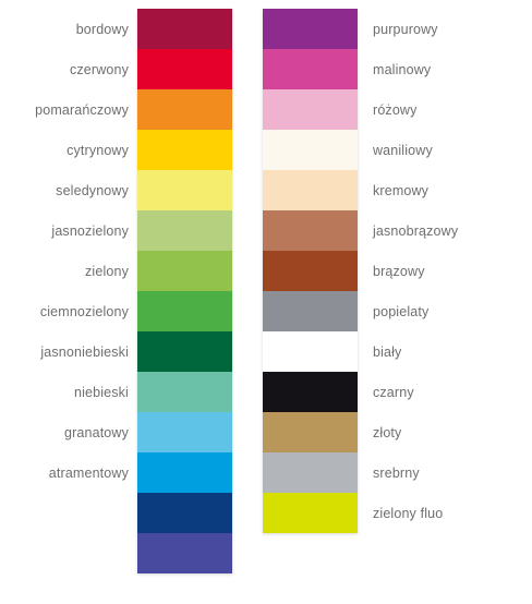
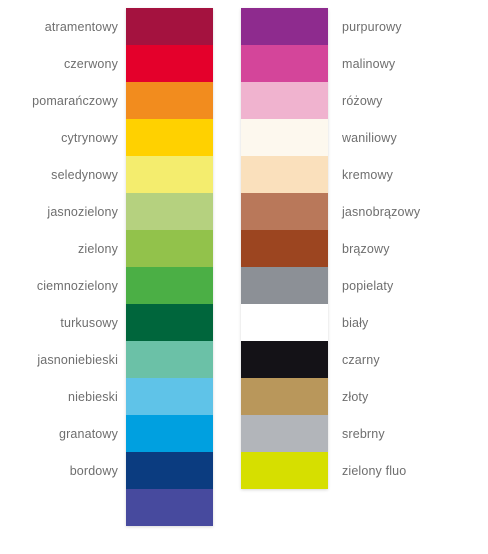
- bordowy
+ atramentowy
  czerwony
  pomarańczowy
  cytrynowy
  seledynowy
  jasnozielony
  zielony
  ciemnozielony
+ turkusowy
  jasnoniebieski
  niebieski
  granatowy
- atramentowy
+ bordowy
  purpurowy
  malinowy
  różowy
  waniliowy
  kremowy
  jasnobrązowy
  brązowy
  popielaty
  biały
  czarny
  złoty
  srebrny
  zielony fluo
